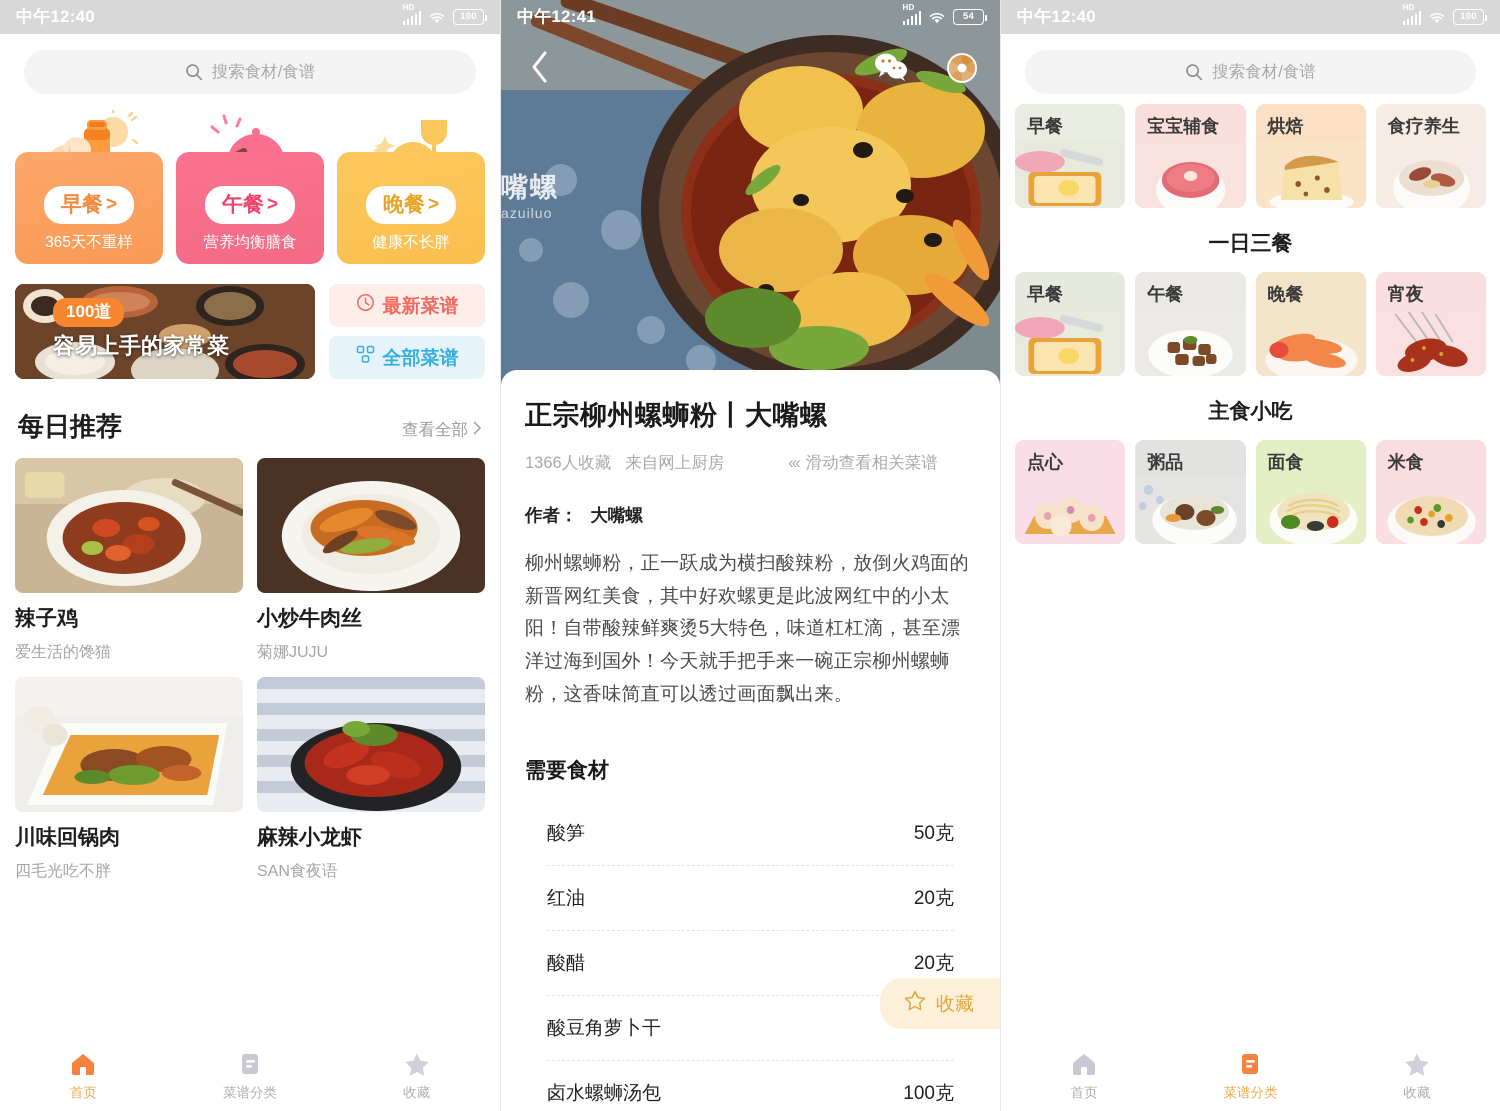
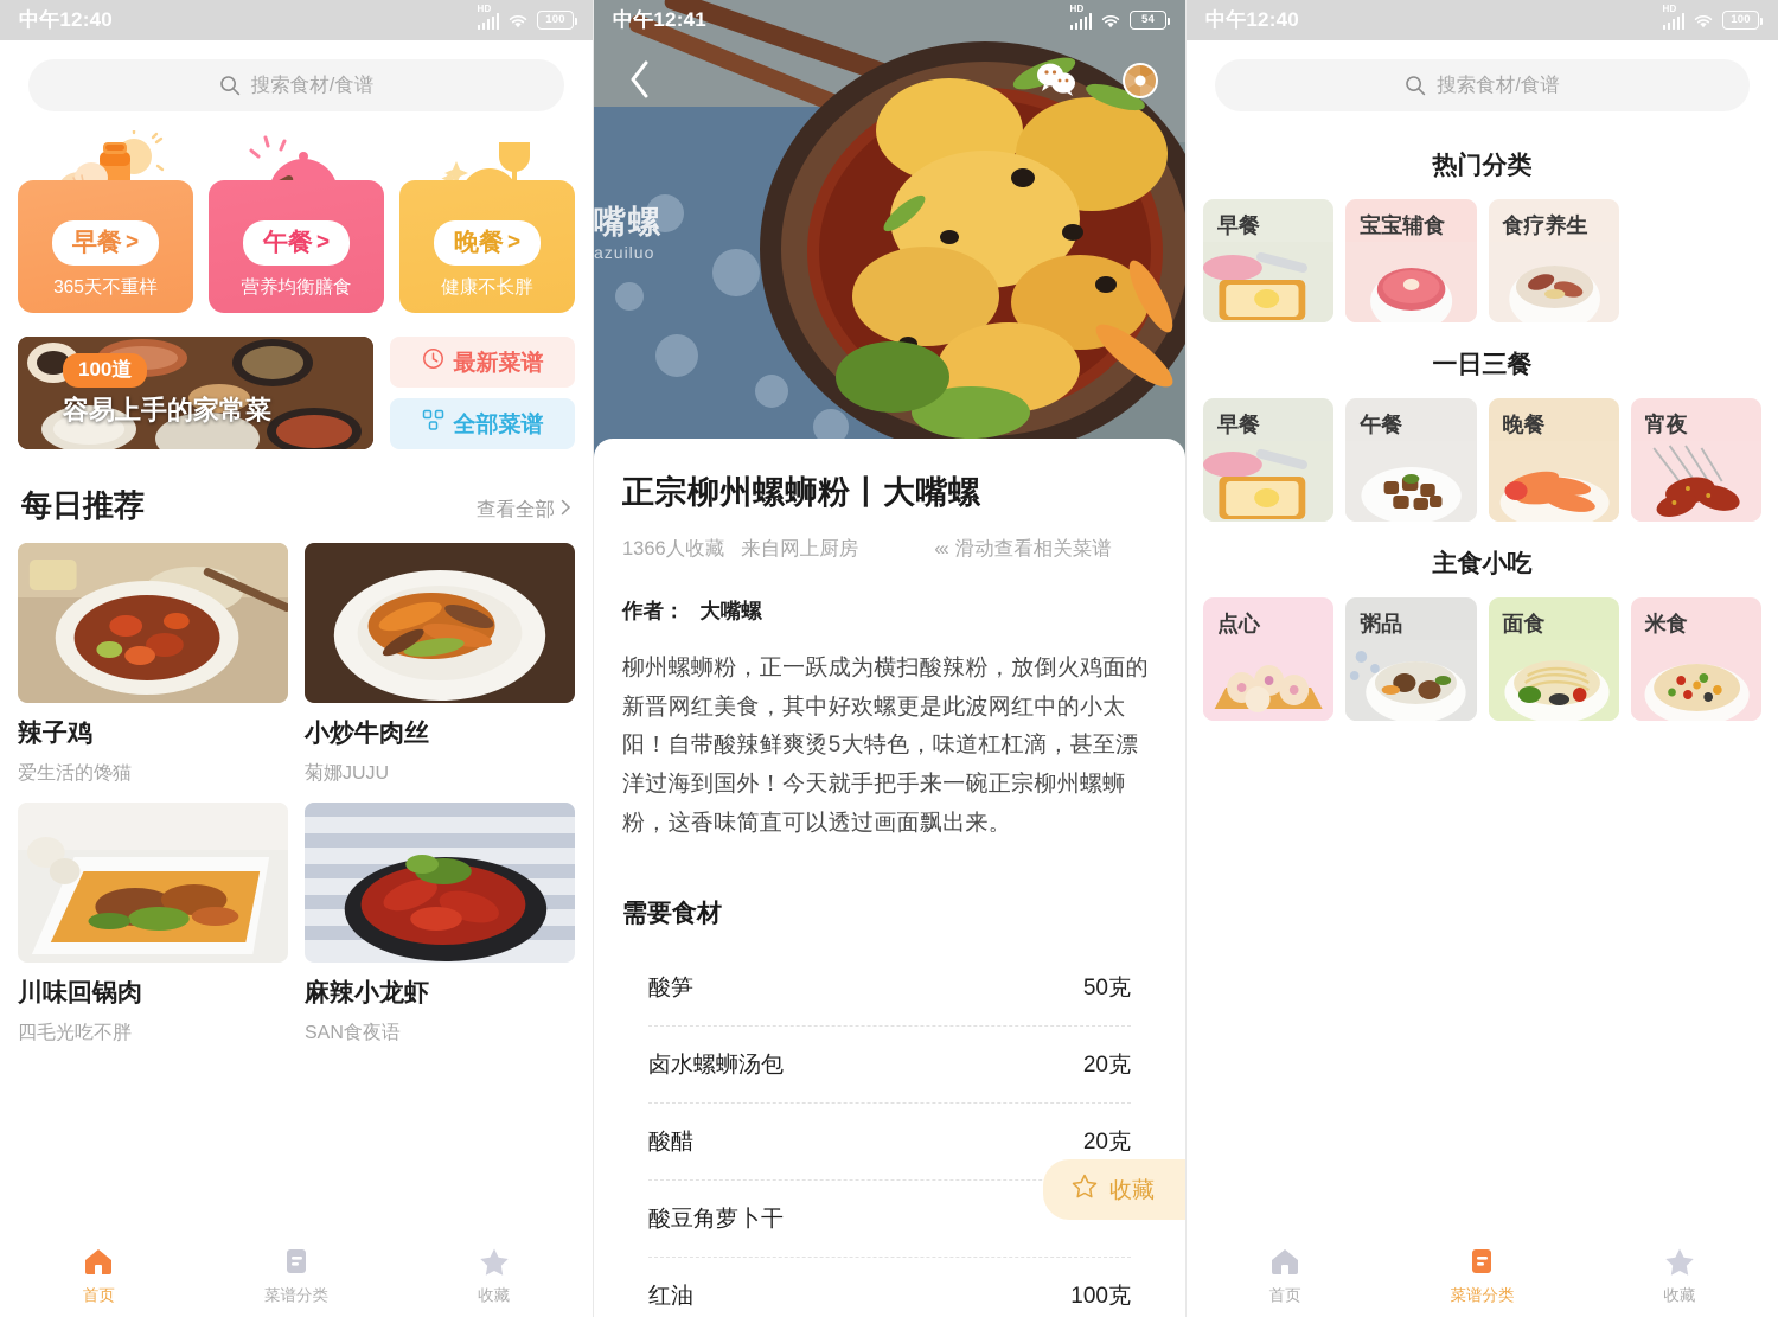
  中午12:40
  HD
  100
  搜索食材/食谱
  早餐
  >
  365天不重样
  午餐
  >
  营养均衡膳食
  晚餐
  >
  健康不长胖
  100道
  容易上手的家常菜
  最新菜谱
  全部菜谱
  每日推荐
  查看全部
  辣子鸡
  爱生活的馋猫
  小炒牛肉丝
  菊娜JUJU
  川味回锅肉
  四毛光吃不胖
  麻辣小龙虾
  SAN食夜语
  首页
  菜谱分类
  收藏
  中午12:41
  HD
  54
  嘴螺
  azuiluo
  正宗柳州螺蛳粉丨大嘴螺
  1366人收藏
  来自网上厨房
  ‹‹‹
  滑动查看相关菜谱
  作者： 大嘴螺
  柳州螺蛳粉，正一跃成为横扫酸辣粉，放倒火鸡面的新晋网红美食，其中好欢螺更是此波网红中的小太阳！自带酸辣鲜爽烫5大特色，味道杠杠滴，甚至漂洋过海到国外！今天就手把手来一碗正宗柳州螺蛳粉，这香味简直可以透过画面飘出来。
  需要食材
  酸笋
  50克
- 红油
+ 卤水螺蛳汤包
  20克
  酸醋
  20克
  酸豆角萝卜干
- 卤水螺蛳汤包
+ 红油
  100克
  收藏
  中午12:40
  HD
  100
  搜索食材/食谱
+ 热门分类
  早餐
  宝宝辅食
- 烘焙
  食疗养生
  一日三餐
  早餐
  午餐
  晚餐
  宵夜
  主食小吃
  点心
  粥品
  面食
  米食
  首页
  菜谱分类
  收藏
